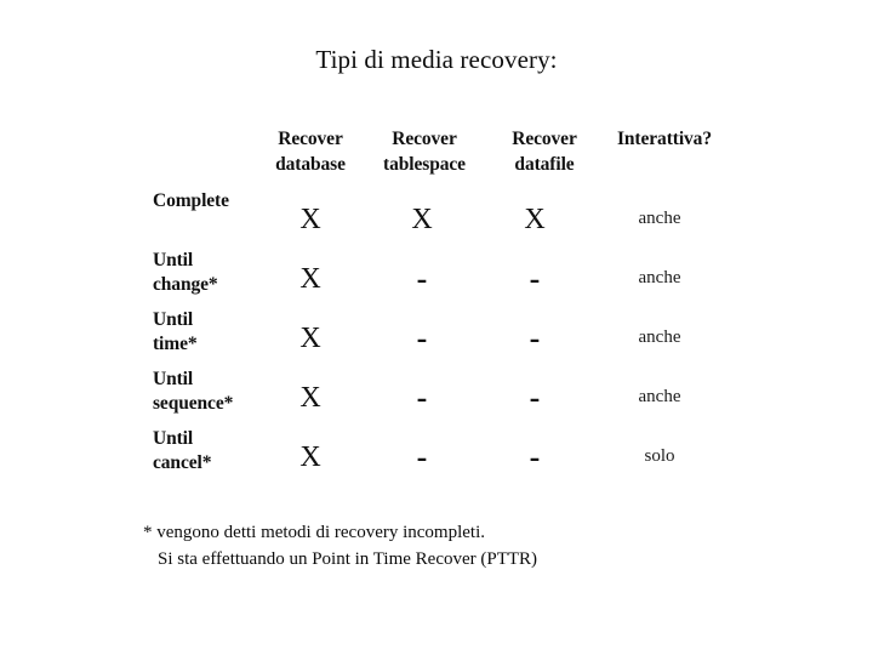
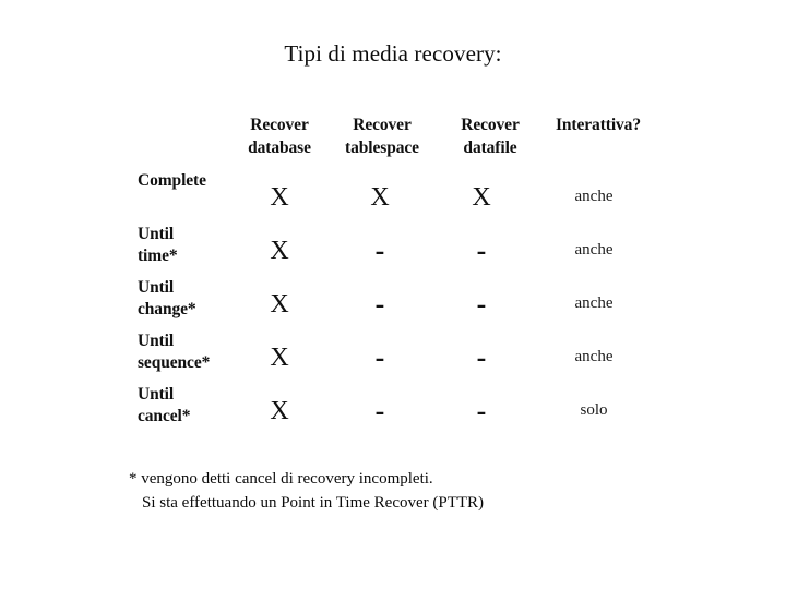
  Tipi di media recovery:
  Recover
  database
  Recover
  tablespace
  Recover
  datafile
  Interattiva?
  Complete
  X
  X
  X
  anche
  Until
- change*
+ time*
  X
  -
  -
  anche
  Until
- time*
+ change*
  X
  -
  -
  anche
  Until
  sequence*
  X
  -
  -
  anche
  Until
  cancel*
  X
  -
  -
  solo
- * vengono detti metodi di recovery incompleti.
+ * vengono detti cancel di recovery incompleti.
  Si sta effettuando un Point in Time Recover (PTTR)
